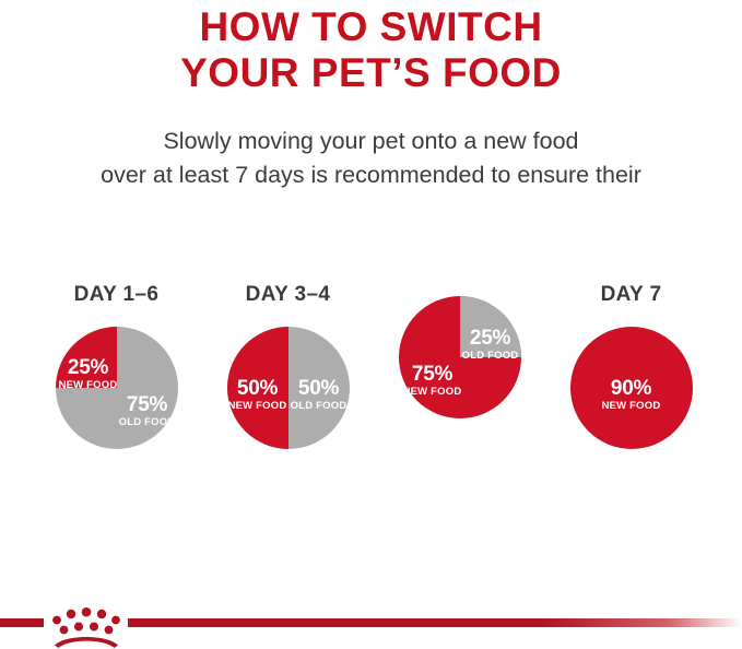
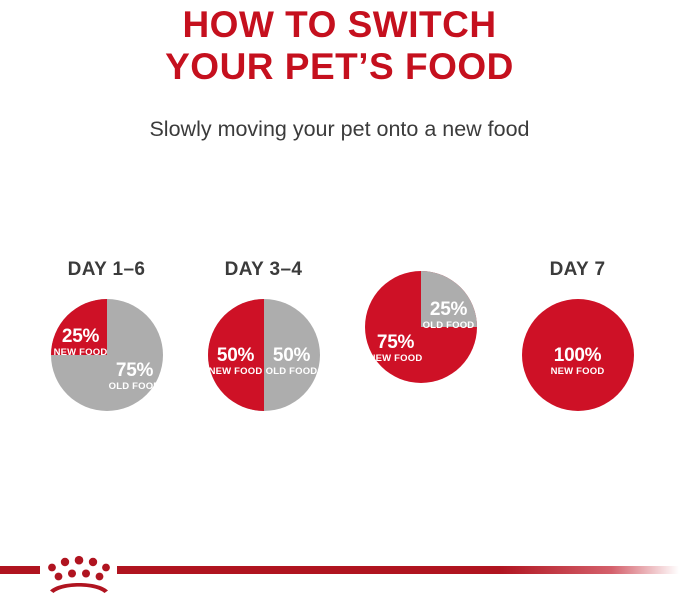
  HOW TO SWITCH
  YOUR PET’S FOOD
  Slowly moving your pet onto a new food
- over at least 7 days is recommended to ensure their
  DAY 1–6
  25%
  NEW FOOD
  75%
  OLD FOOD
  DAY 3–4
  50%
  NEW FOOD
  50%
  OLD FOOD
  25%
  OLD FOOD
  75%
  NEW FOOD
  DAY 7
- 90%
+ 100%
  NEW FOOD
